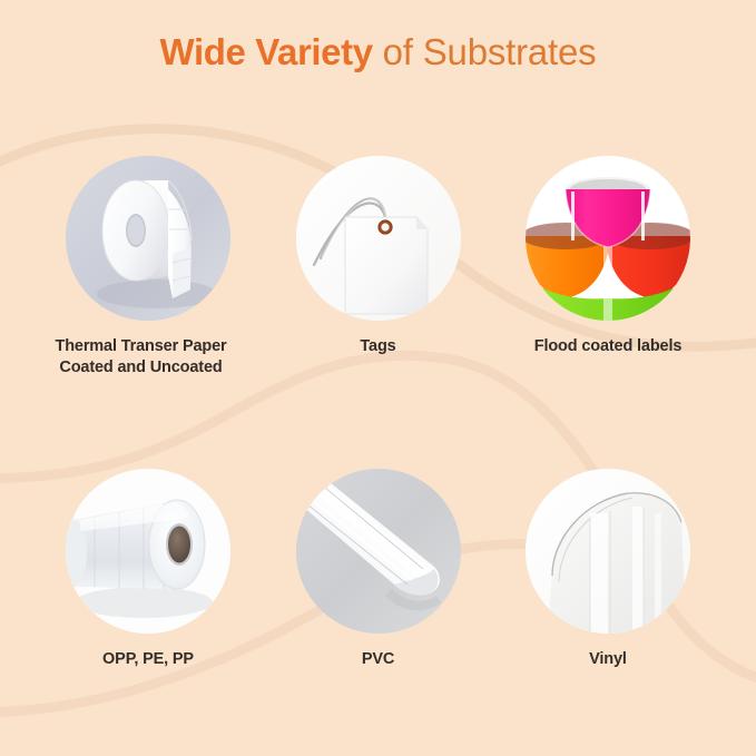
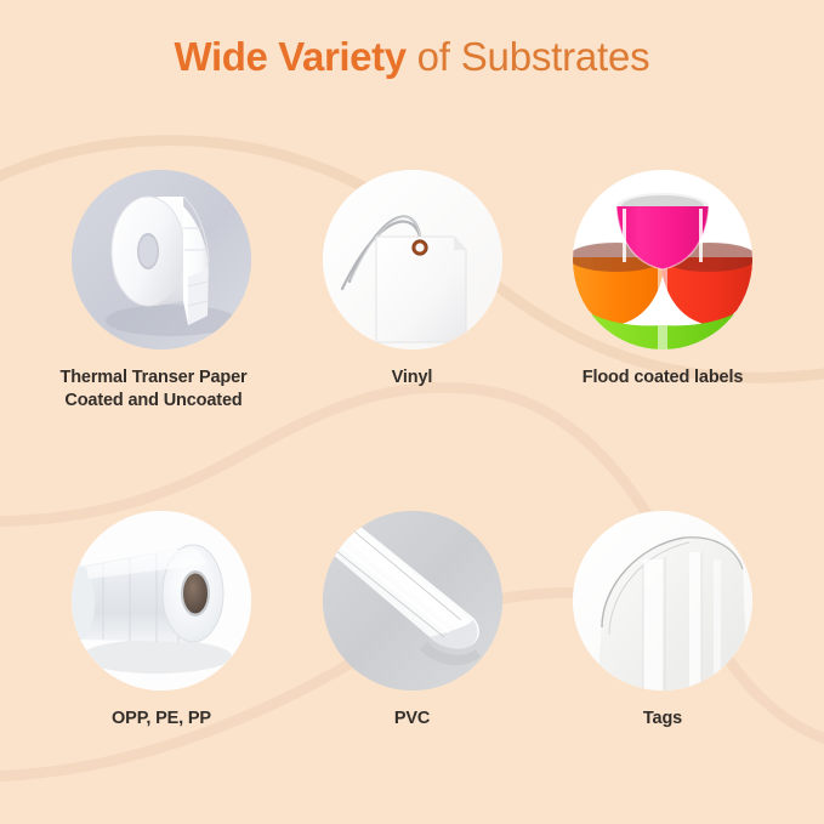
  Wide Variety of Substrates
  Thermal Transer Paper
  Coated and Uncoated
- Tags
+ Vinyl
  Flood coated labels
  OPP, PE, PP
  PVC
- Vinyl
+ Tags
